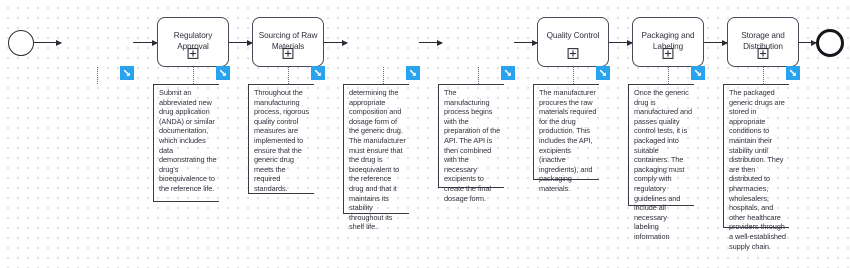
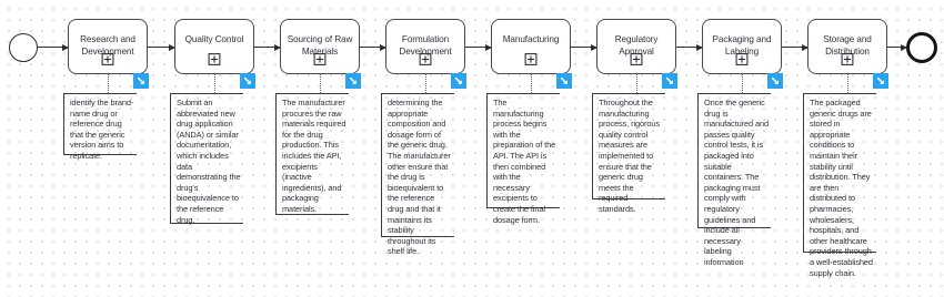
+ Research and Development
+ identify the brand-name drug or reference drug that the generic version aims to replicate.
- Regulatory Approval
+ Quality Control
- Submit an abbreviated new drug application (ANDA) or similar documentation, which includes data demonstrating the drug's bioequivalence to the reference life.
+ Submit an abbreviated new drug application (ANDA) or similar documentation, which includes data demonstrating the drug's bioequivalence to the reference drug.
  Sourcing of Raw Materials
- Throughout the manufacturing process, rigorous quality control measures are implemented to ensure that the generic drug meets the required standards.
+ The manufacturer procures the raw materials required for the drug production. This includes the API, excipients (inactive ingredients), and packaging materials.
+ Formulation Development
- determining the appropriate composition and dosage form of the generic drug. The manufacturer must ensure that the drug is bioequivalent to the reference drug and that it maintains its stability throughout its shelf life.
+ determining the appropriate composition and dosage form of the generic drug. The manufacturer other ensure that the drug is bioequivalent to the reference drug and that it maintains its stability throughout its shelf life.
+ Manufacturing
  The manufacturing process begins with the preparation of the API. The API is then combined with the necessary excipients to create the final dosage form.
- Quality Control
+ Regulatory Approval
- The manufacturer procures the raw materials required for the drug production. This includes the API, excipients (inactive ingredients), and packaging materials.
+ Throughout the manufacturing process, rigorous quality control measures are implemented to ensure that the generic drug meets the required standards.
  Packaging and Labeling
  Once the generic drug is manufactured and passes quality control tests, it is packaged into suitable containers. The packaging must comply with regulatory guidelines and include all necessary labeling information
  Storage and Distribution
  The packaged generic drugs are stored in appropriate conditions to maintain their stability until distribution. They are then distributed to pharmacies, wholesalers, hospitals, and other healthcare providers through a well-established supply chain.
